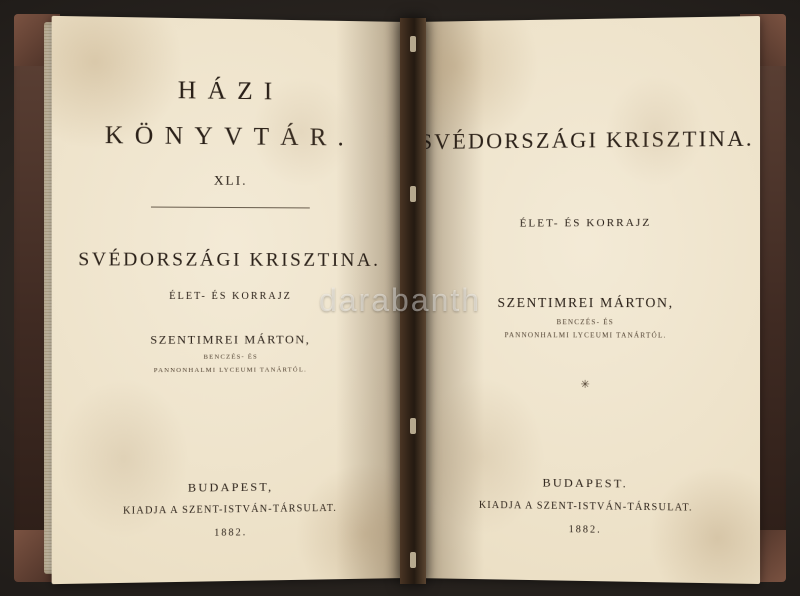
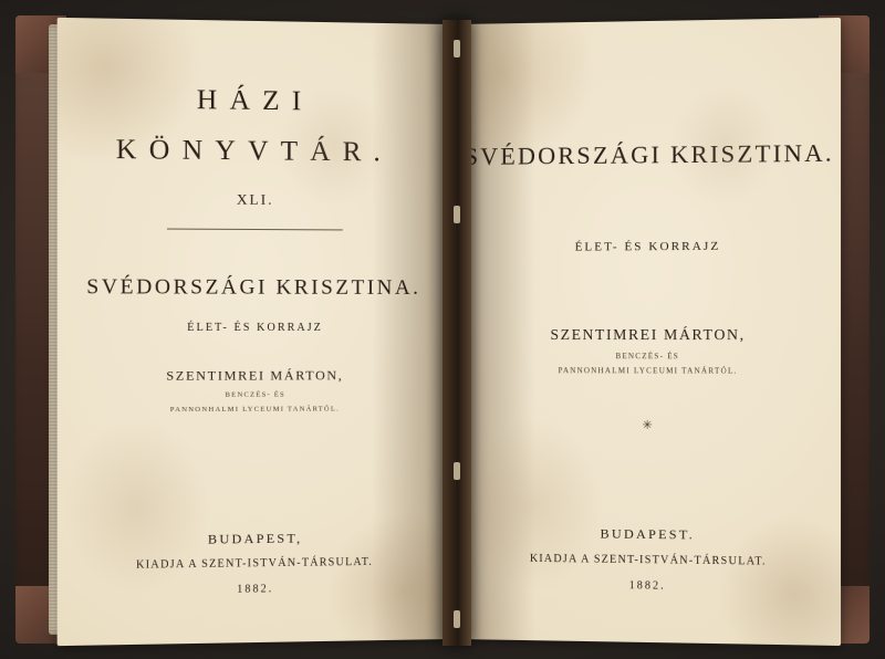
- darabanth
